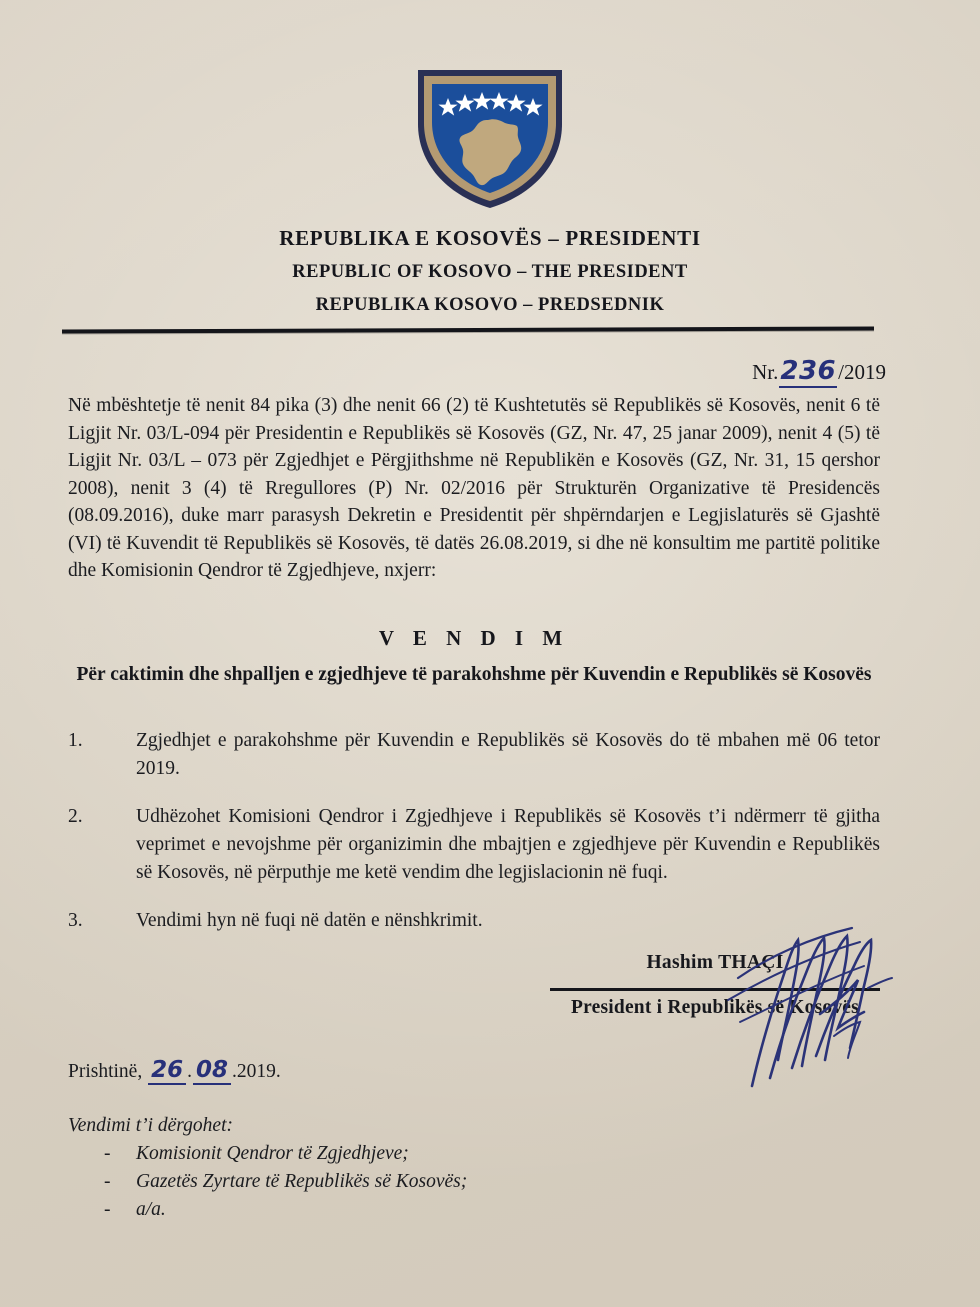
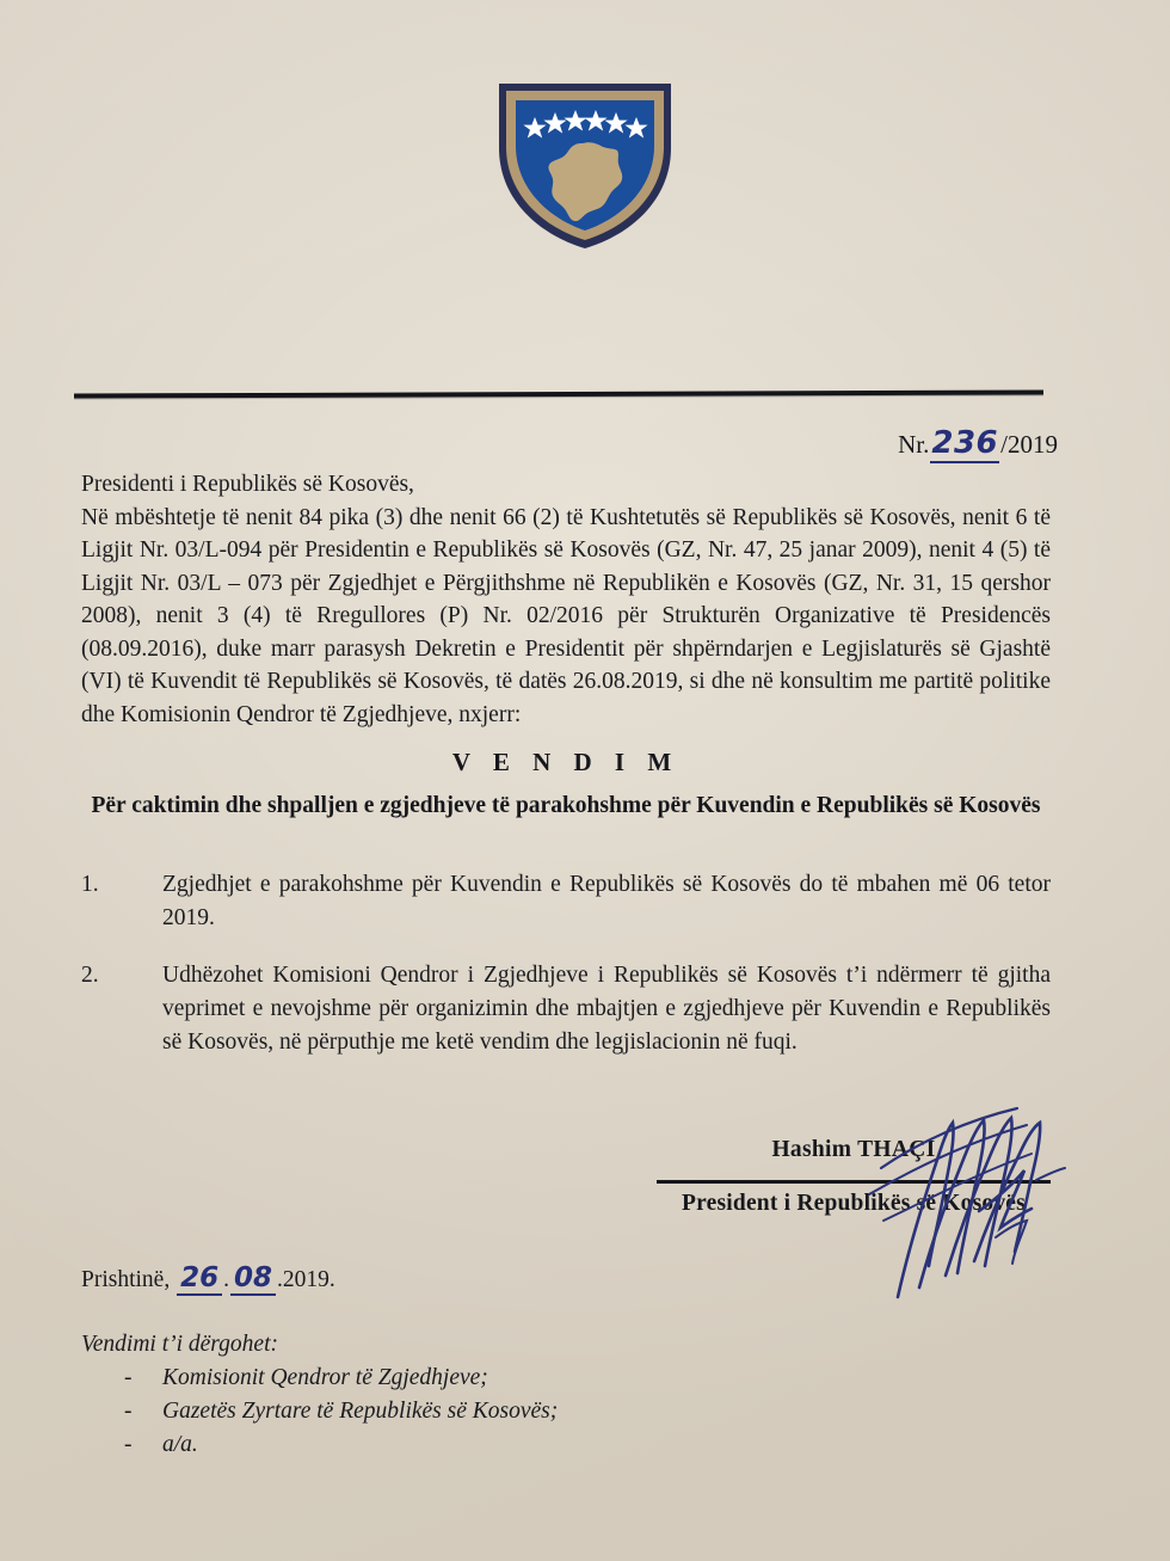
- REPUBLIKA E KOSOVËS – PRESIDENTI
- REPUBLIC OF KOSOVO – THE PRESIDENT
- REPUBLIKA KOSOVO – PREDSEDNIK
  Nr.236/2019
+ Presidenti i Republikës së Kosovës,
  Në mbështetje të nenit 84 pika (3) dhe nenit 66 (2) të Kushtetutës së Republikës së Kosovës, nenit 6 të Ligjit Nr. 03/L-094 për Presidentin e Republikës së Kosovës (GZ, Nr. 47, 25 janar 2009), nenit 4 (5) të Ligjit Nr. 03/L – 073 për Zgjedhjet e Përgjithshme në Republikën e Kosovës (GZ, Nr. 31, 15 qershor 2008), nenit 3 (4) të Rregullores (P) Nr. 02/2016 për Strukturën Organizative të Presidencës (08.09.2016), duke marr parasysh Dekretin e Presidentit për shpërndarjen e Legjislaturës së Gjashtë (VI) të Kuvendit të Republikës së Kosovës, të datës 26.08.2019, si dhe në konsultim me partitë politike dhe Komisionin Qendror të Zgjedhjeve, nxjerr:
  V E N D I M
  Për caktimin dhe shpalljen e zgjedhjeve të parakohshme për Kuvendin e Republikës së Kosovës
  1.
  Zgjedhjet e parakohshme për Kuvendin e Republikës së Kosovës do të mbahen më 06 tetor 2019.
  2.
  Udhëzohet Komisioni Qendror i Zgjedhjeve i Republikës së Kosovës t’i ndërmerr të gjitha veprimet e nevojshme për organizimin dhe mbajtjen e zgjedhjeve për Kuvendin e Republikës së Kosovës, në përputhje me ketë vendim dhe legjislacionin në fuqi.
- 3.
- Vendimi hyn në fuqi në datën e nënshkrimit.
  Hashim THAÇI
  President i Republikësë Koss
  Prishtinë, 26 . 08 .2019.
  Vendimi t’i dërgohet:
  -
  Komisionit Qendror të Zgjedhjeve;
  -
  Gazetës Zyrtare të Republikës së Kosovës;
  -
  a/a.
